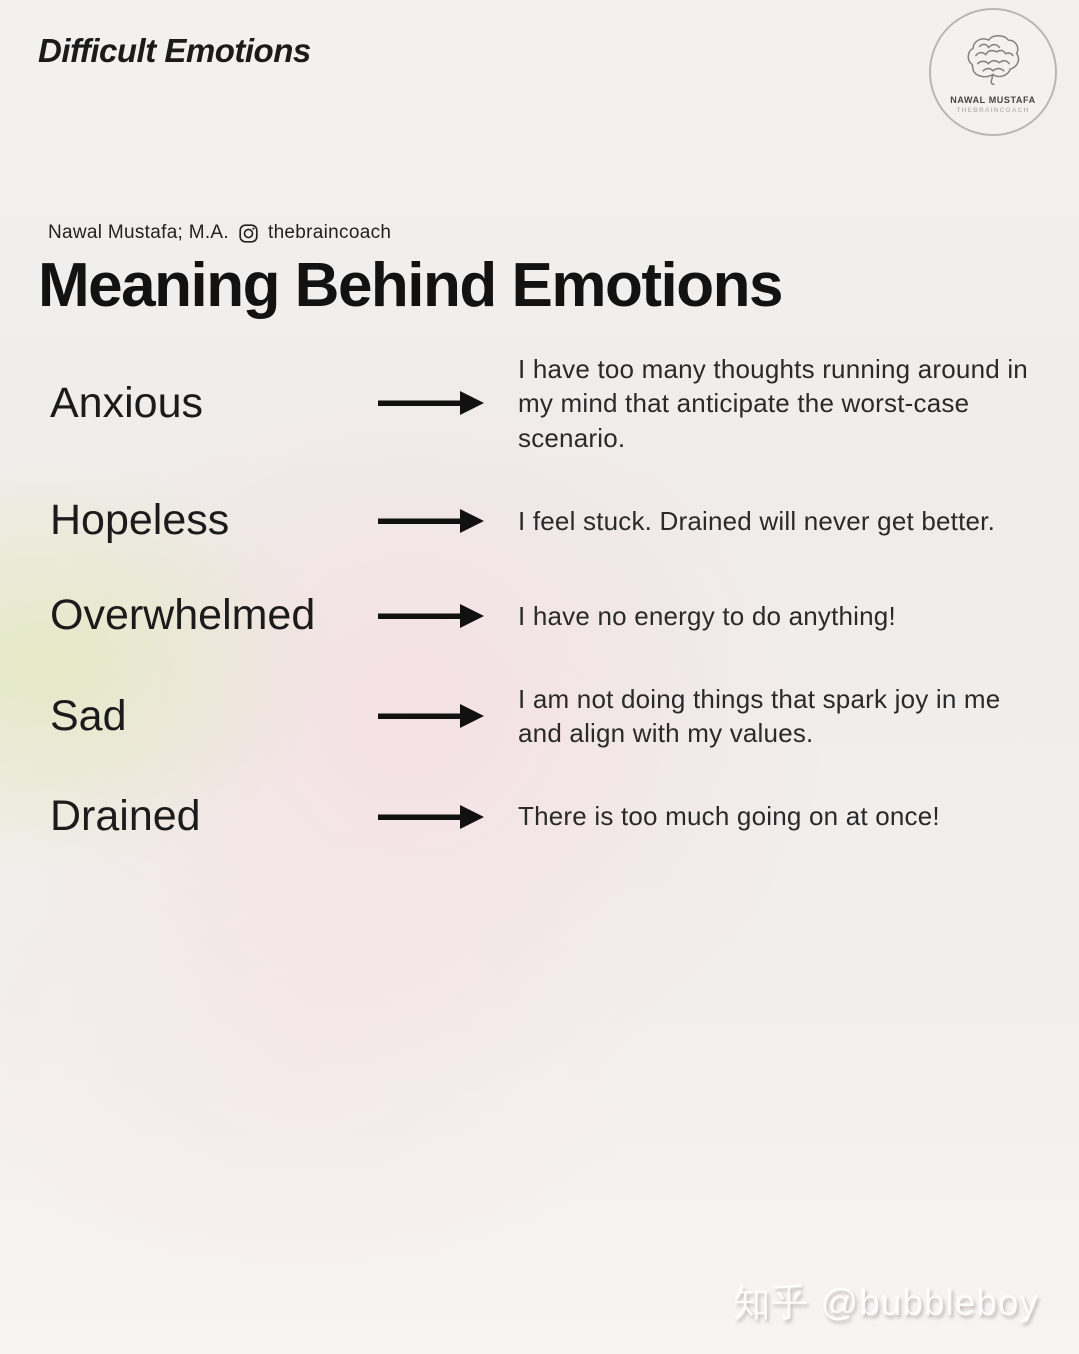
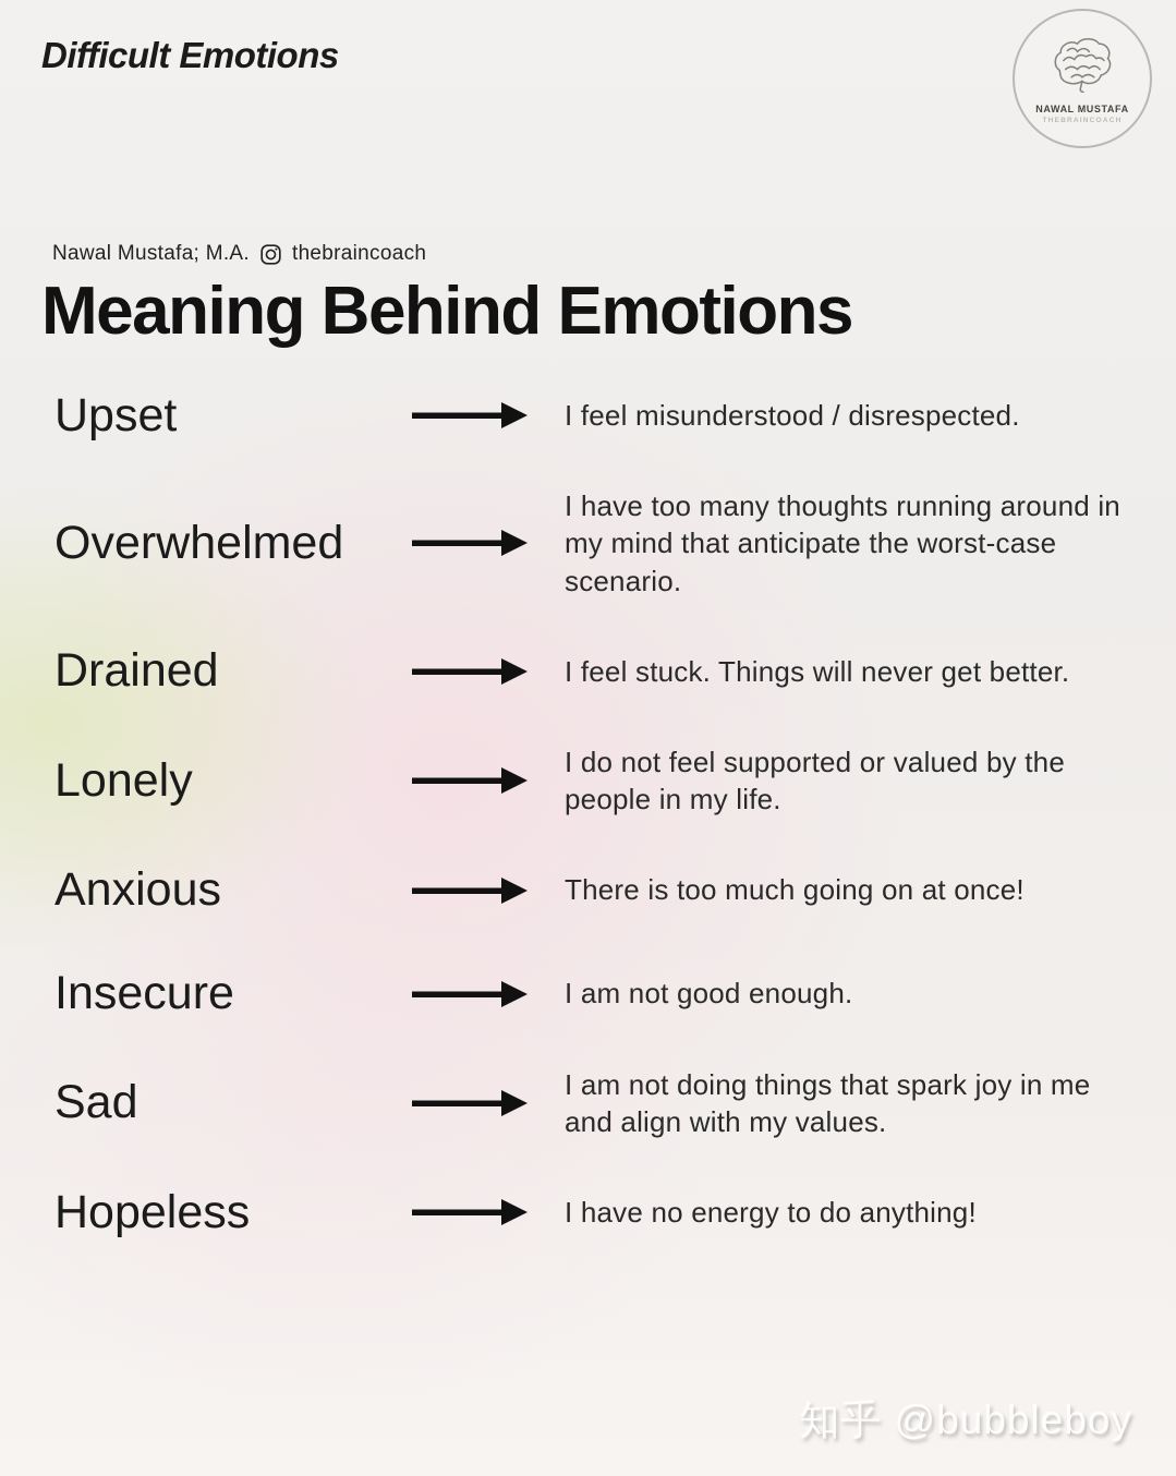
  Difficult Emotions
  NAWAL MUSTAFA
  Nawal Mustafa; M.A.
  thebraincoach
  Meaning Behind Emotions
+ Upset
+ I feel misunderstood / disrespected.
- Anxious
+ Overwhelmed
  I have too many thoughts running around in my mind that anticipate the worst-case scenario.
- Hopeless
+ Drained
- I feel stuck. Drained will never get better.
+ I feel stuck. Things will never get better.
+ Lonely
+ I do not feel supported or valued by the people in my life.
- Overwhelmed
+ Anxious
- I have no energy to do anything!
+ There is too much going on at once!
+ Insecure
+ I am not good enough.
  Sad
  I am not doing things that spark joy in me and align with my values.
- Drained
+ Hopeless
- There is too much going on at once!
+ I have no energy to do anything!
  知乎 @bubbleboy
